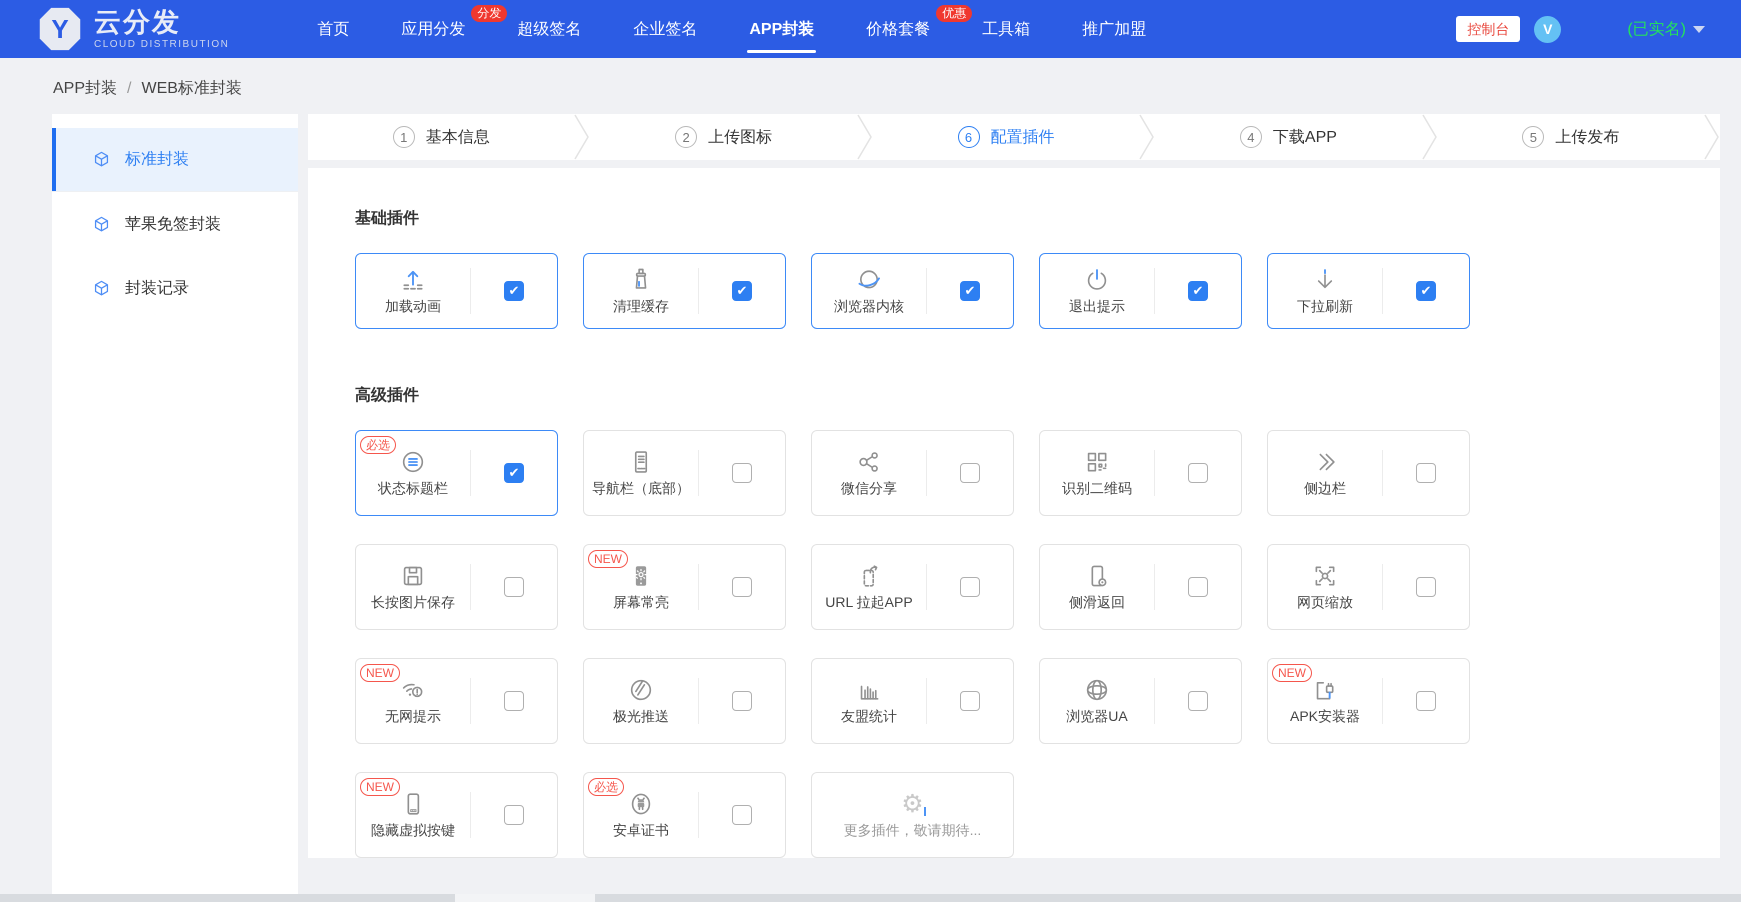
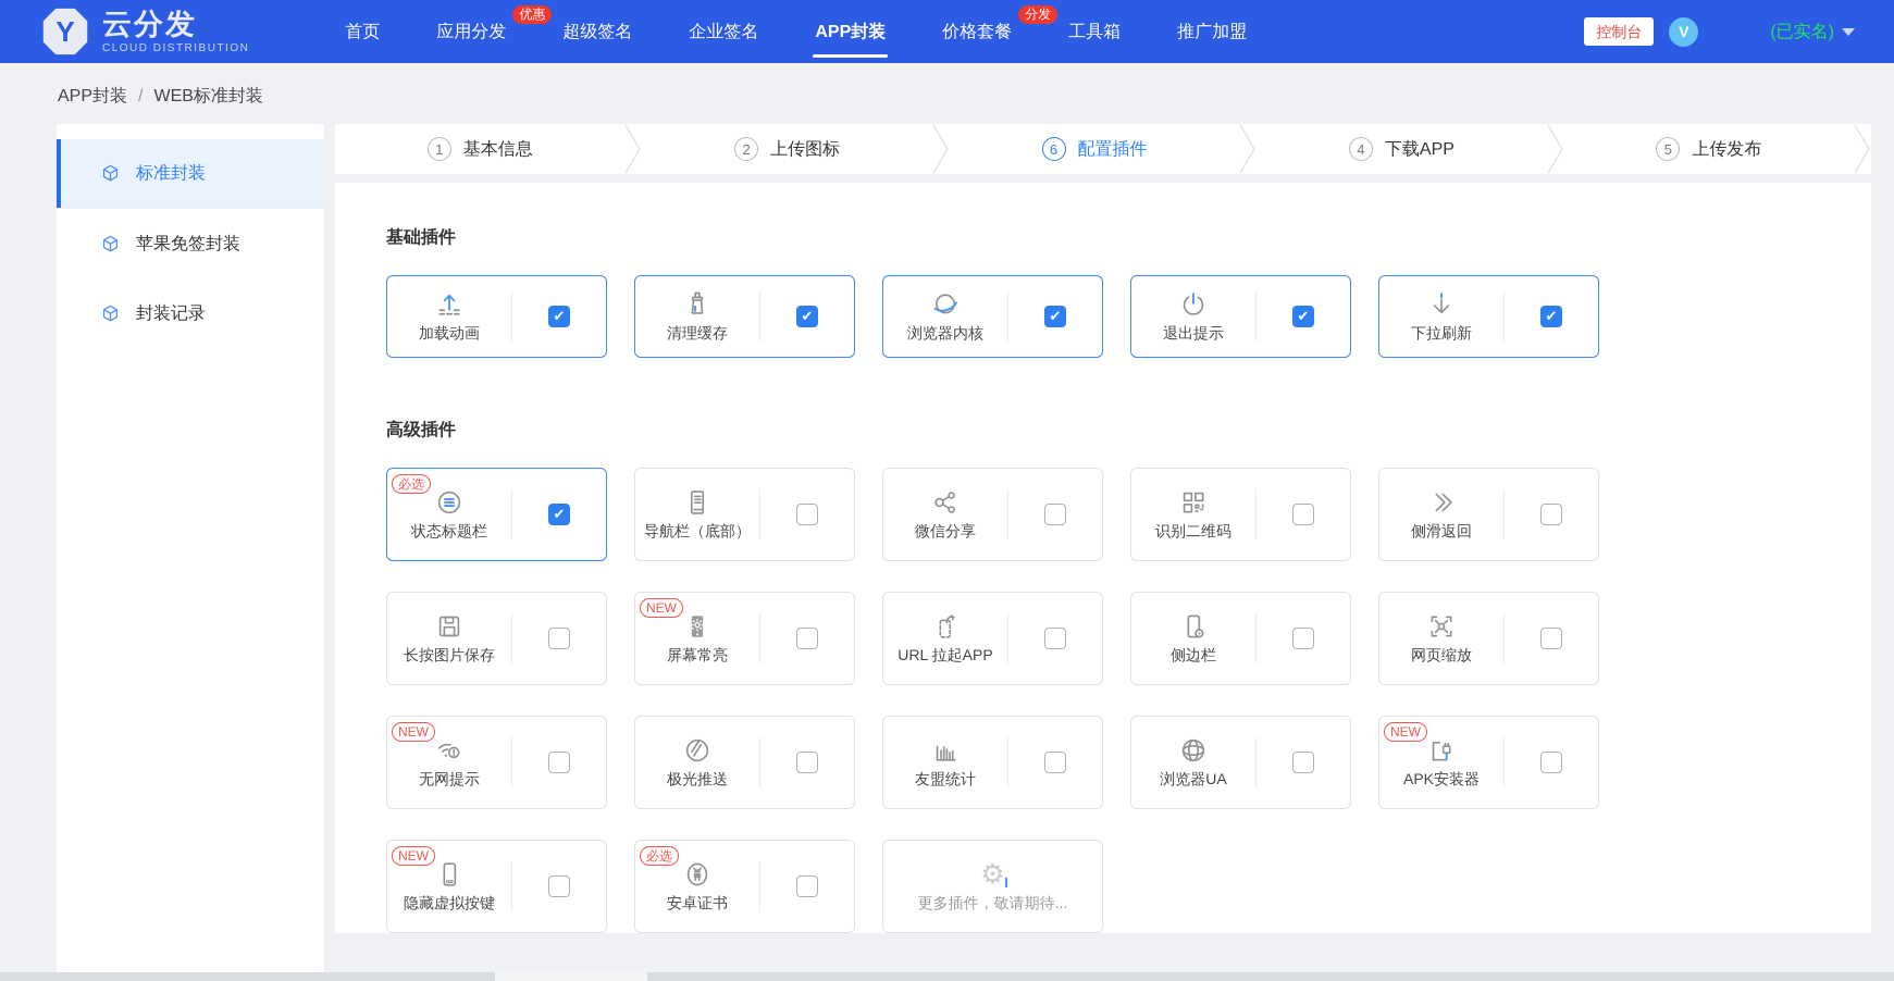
  Y
  云分发
  CLOUD DISTRIBUTION
  首页
  应用分发
- 分发
+ 优惠
  超级签名
  企业签名
  APP封装
  价格套餐
- 优惠
+ 分发
  工具箱
  推广加盟
  控制台
  V
  (已实名)
  APP封装
  /
  WEB标准封装
  标准封装
  苹果免签封装
  封装记录
  1
  基本信息
  2
  上传图标
  6
  配置插件
  4
  下载APP
  5
  上传发布
  基础插件
  加载动画
  ✔
  清理缓存
  ✔
  浏览器内核
  ✔
  退出提示
  ✔
  下拉刷新
  ✔
  高级插件
  必选
  状态标题栏
  ✔
  导航栏（底部）
  微信分享
  识别二维码
- 侧边栏
+ 侧滑返回
  长按图片保存
  NEW
  屏幕常亮
  URL 拉起APP
- 侧滑返回
+ 侧边栏
  网页缩放
  NEW
  无网提示
  极光推送
  友盟统计
  浏览器UA
  NEW
  APK安装器
  NEW
  隐藏虚拟按键
  必选
  安卓证书
  ⚙
  更多插件，敬请期待...
